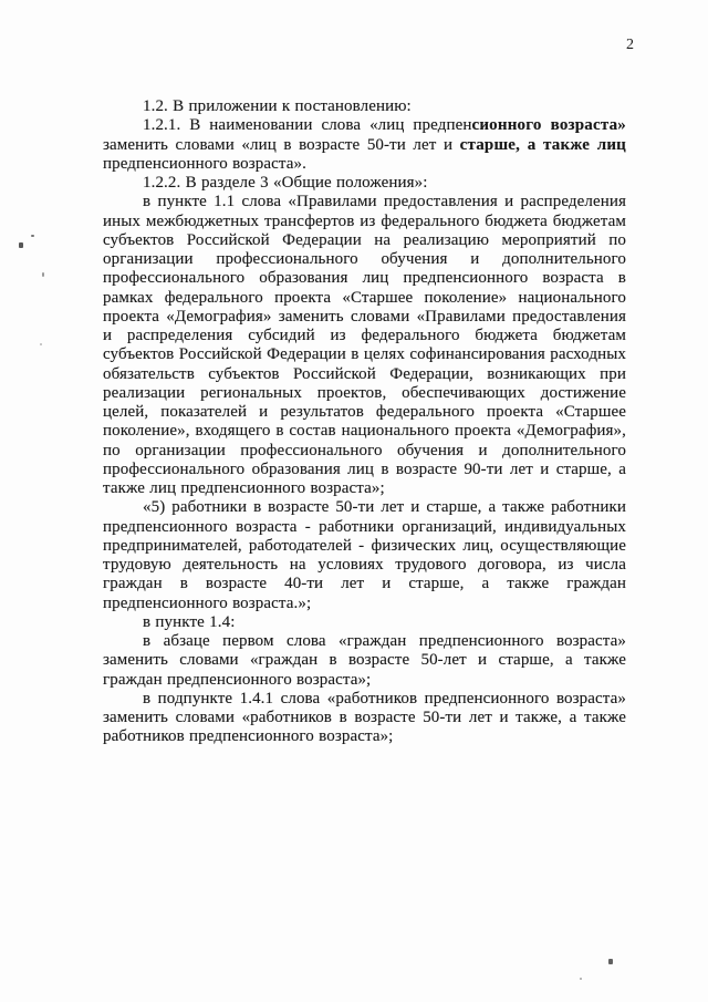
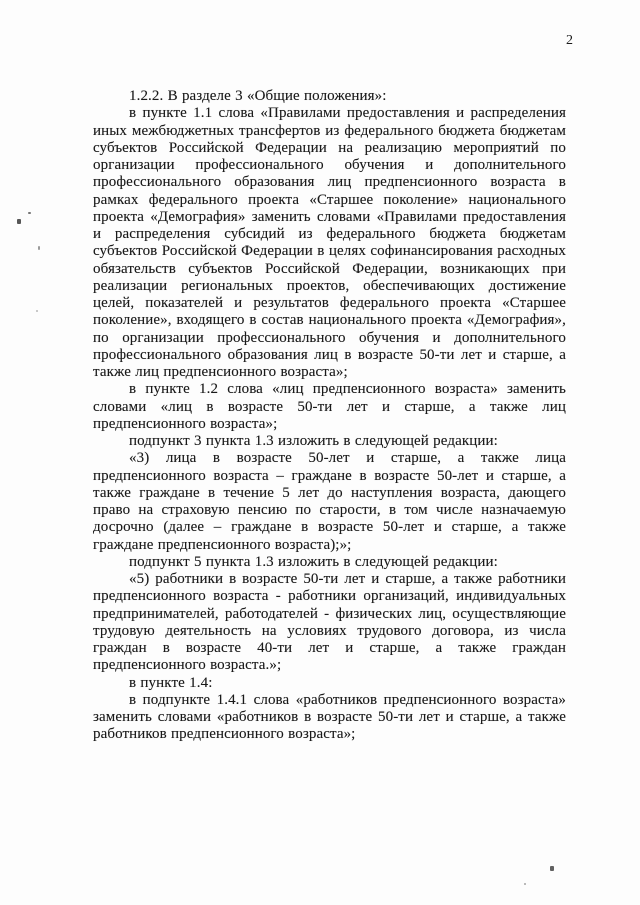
  2
- 1.2. В приложении к постановлению:
- 1.2.1. В наименовании слова «лиц предпенсионного возраста» заменить словами «лиц в возрасте 50-ти лет и старше, а также лиц предпенсионного возраста».
  1.2.2. В разделе 3 «Общие положения»:
- в пункте 1.1 слова «Правилами предоставления и распределения иных межбюджетных трансфертов из федерального бюджета бюджетам субъектов Российской Федерации на реализацию мероприятий по организации профессионального обучения и дополнительного профессионального образования лиц предпенсионного возраста в рамках федерального проекта «Старшее поколение» национального проекта «Демография» заменить словами «Правилами предоставления и распределения субсидий из федерального бюджета бюджетам субъектов Российской Федерации в целях софинансирования расходных обязательств субъектов Российской Федерации, возникающих при реализации региональных проектов, обеспечивающих достижение целей, показателей и результатов федерального проекта «Старшее поколение», входящего в состав национального проекта «Демография», по организации профессионального обучения и дополнительного профессионального образования лиц в возрасте 90-ти лет и старше, а также лиц предпенсионного возраста»;
+ в пункте 1.1 слова «Правилами предоставления и распределения иных межбюджетных трансфертов из федерального бюджета бюджетам субъектов Российской Федерации на реализацию мероприятий по организации профессионального обучения и дополнительного профессионального образования лиц предпенсионного возраста в рамках федерального проекта «Старшее поколение» национального проекта «Демография» заменить словами «Правилами предоставления и распределения субсидий из федерального бюджета бюджетам субъектов Российской Федерации в целях софинансирования расходных обязательств субъектов Российской Федерации, возникающих при реализации региональных проектов, обеспечивающих достижение целей, показателей и результатов федерального проекта «Старшее поколение», входящего в состав национального проекта «Демография», по организации профессионального обучения и дополнительного профессионального образования лиц в возрасте 50-ти лет и старше, а также лиц предпенсионного возраста»;
+ в пункте 1.2 слова «лиц предпенсионного возраста» заменить словами «лиц в возрасте 50-ти лет и старше, а также лиц предпенсионного возраста»;
+ подпункт 3 пункта 1.3 изложить в следующей редакции:
+ «3) лица в возрасте 50-лет и старше, а также лица предпенсионного возраста – граждане в возрасте 50-лет и старше, а также граждане в течение 5 лет до наступления возраста, дающего право на страховую пенсию по старости, в том числе назначаемую досрочно (далее – граждане в возрасте 50-лет и старше, а также граждане предпенсионного возраста);»;
+ подпункт 5 пункта 1.3 изложить в следующей редакции:
  «5) работники в возрасте 50-ти лет и старше, а также работники предпенсионного возраста - работники организаций, индивидуальных предпринимателей, работодателей - физических лиц, осуществляющие трудовую деятельность на условиях трудового договора, из числа граждан в возрасте 40-ти лет и старше, а также граждан предпенсионного возраста.»;
  в пункте 1.4:
- в абзаце первом слова «граждан предпенсионного возраста» заменить словами «граждан в возрасте 50-лет и старше, а также граждан предпенсионного возраста»;
- в подпункте 1.4.1 слова «работников предпенсионного возраста» заменить словами «работников в возрасте 50-ти лет и также, а также работников предпенсионного возраста»;
+ в подпункте 1.4.1 слова «работников предпенсионного возраста» заменить словами «работников в возрасте 50-ти лет и старше, а также работников предпенсионного возраста»;
